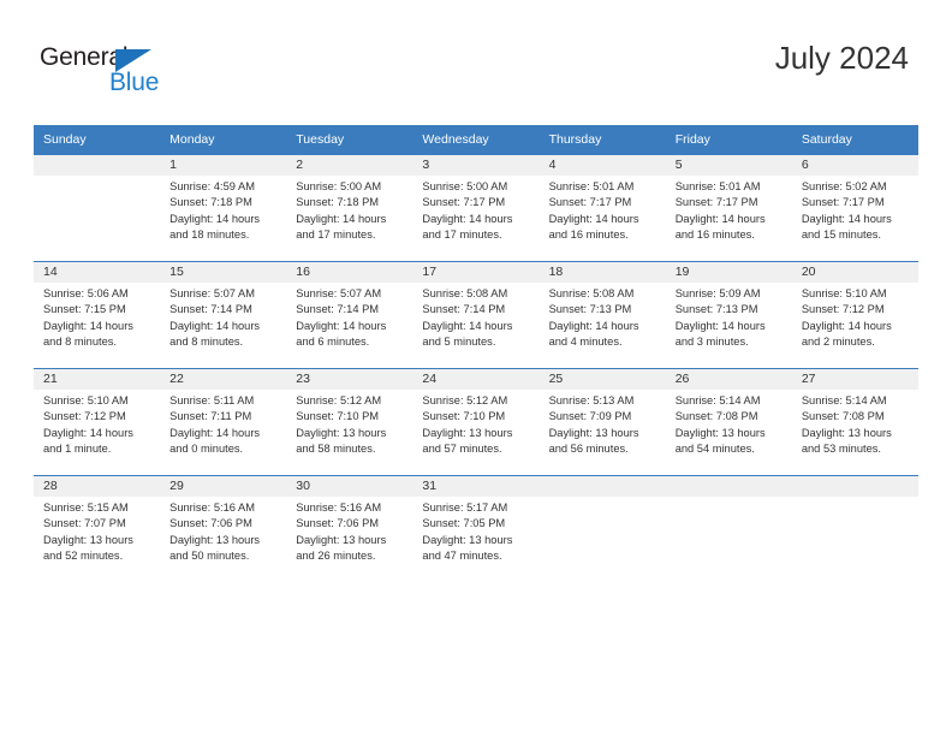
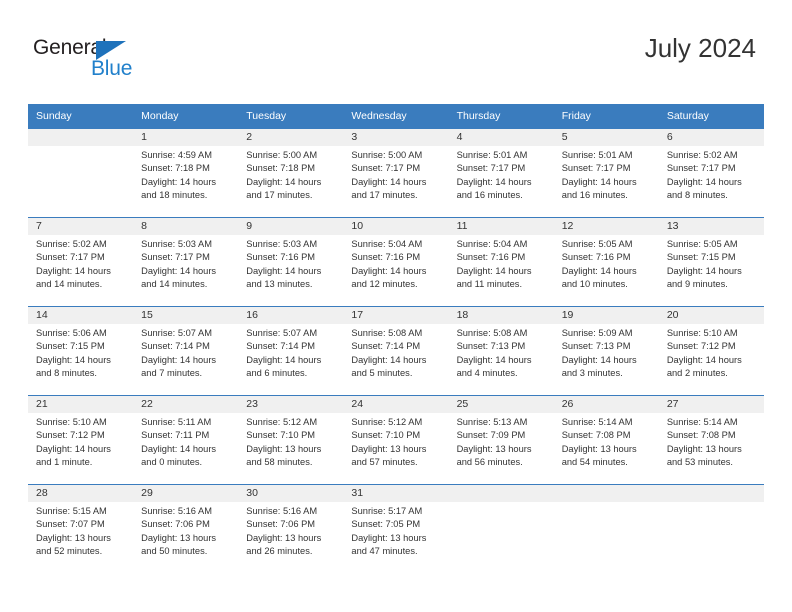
  General
  Blue
  July 2024
  Sunday	Monday	Tuesday	Wednesday	Thursday	Friday	Saturday
- 	1Sunrise: 4:59 AMSunset: 7:18 PMDaylight: 14 hoursand 18 minutes.	2Sunrise: 5:00 AMSunset: 7:18 PMDaylight: 14 hoursand 17 minutes.	3Sunrise: 5:00 AMSunset: 7:17 PMDaylight: 14 hoursand 17 minutes.	4Sunrise: 5:01 AMSunset: 7:17 PMDaylight: 14 hoursand 16 minutes.	5Sunrise: 5:01 AMSunset: 7:17 PMDaylight: 14 hoursand 16 minutes.	6Sunrise: 5:02 AMSunset: 7:17 PMDaylight: 14 hoursand 15 minutes.
+ 	1Sunrise: 4:59 AMSunset: 7:18 PMDaylight: 14 hoursand 18 minutes.	2Sunrise: 5:00 AMSunset: 7:18 PMDaylight: 14 hoursand 17 minutes.	3Sunrise: 5:00 AMSunset: 7:17 PMDaylight: 14 hoursand 17 minutes.	4Sunrise: 5:01 AMSunset: 7:17 PMDaylight: 14 hoursand 16 minutes.	5Sunrise: 5:01 AMSunset: 7:17 PMDaylight: 14 hoursand 16 minutes.	6Sunrise: 5:02 AMSunset: 7:17 PMDaylight: 14 hoursand 8 minutes.
+ 7Sunrise: 5:02 AMSunset: 7:17 PMDaylight: 14 hoursand 14 minutes.	8Sunrise: 5:03 AMSunset: 7:17 PMDaylight: 14 hoursand 14 minutes.	9Sunrise: 5:03 AMSunset: 7:16 PMDaylight: 14 hoursand 13 minutes.	10Sunrise: 5:04 AMSunset: 7:16 PMDaylight: 14 hoursand 12 minutes.	11Sunrise: 5:04 AMSunset: 7:16 PMDaylight: 14 hoursand 11 minutes.	12Sunrise: 5:05 AMSunset: 7:16 PMDaylight: 14 hoursand 10 minutes.	13Sunrise: 5:05 AMSunset: 7:15 PMDaylight: 14 hoursand 9 minutes.
- 14Sunrise: 5:06 AMSunset: 7:15 PMDaylight: 14 hoursand 8 minutes.	15Sunrise: 5:07 AMSunset: 7:14 PMDaylight: 14 hoursand 8 minutes.	16Sunrise: 5:07 AMSunset: 7:14 PMDaylight: 14 hoursand 6 minutes.	17Sunrise: 5:08 AMSunset: 7:14 PMDaylight: 14 hoursand 5 minutes.	18Sunrise: 5:08 AMSunset: 7:13 PMDaylight: 14 hoursand 4 minutes.	19Sunrise: 5:09 AMSunset: 7:13 PMDaylight: 14 hoursand 3 minutes.	20Sunrise: 5:10 AMSunset: 7:12 PMDaylight: 14 hoursand 2 minutes.
+ 14Sunrise: 5:06 AMSunset: 7:15 PMDaylight: 14 hoursand 8 minutes.	15Sunrise: 5:07 AMSunset: 7:14 PMDaylight: 14 hoursand 7 minutes.	16Sunrise: 5:07 AMSunset: 7:14 PMDaylight: 14 hoursand 6 minutes.	17Sunrise: 5:08 AMSunset: 7:14 PMDaylight: 14 hoursand 5 minutes.	18Sunrise: 5:08 AMSunset: 7:13 PMDaylight: 14 hoursand 4 minutes.	19Sunrise: 5:09 AMSunset: 7:13 PMDaylight: 14 hoursand 3 minutes.	20Sunrise: 5:10 AMSunset: 7:12 PMDaylight: 14 hoursand 2 minutes.
  21Sunrise: 5:10 AMSunset: 7:12 PMDaylight: 14 hoursand 1 minute.	22Sunrise: 5:11 AMSunset: 7:11 PMDaylight: 14 hoursand 0 minutes.	23Sunrise: 5:12 AMSunset: 7:10 PMDaylight: 13 hoursand 58 minutes.	24Sunrise: 5:12 AMSunset: 7:10 PMDaylight: 13 hoursand 57 minutes.	25Sunrise: 5:13 AMSunset: 7:09 PMDaylight: 13 hoursand 56 minutes.	26Sunrise: 5:14 AMSunset: 7:08 PMDaylight: 13 hoursand 54 minutes.	27Sunrise: 5:14 AMSunset: 7:08 PMDaylight: 13 hoursand 53 minutes.
  28Sunrise: 5:15 AMSunset: 7:07 PMDaylight: 13 hoursand 52 minutes.	29Sunrise: 5:16 AMSunset: 7:06 PMDaylight: 13 hoursand 50 minutes.	30Sunrise: 5:16 AMSunset: 7:06 PMDaylight: 13 hoursand 26 minutes.	31Sunrise: 5:17 AMSunset: 7:05 PMDaylight: 13 hoursand 47 minutes.
